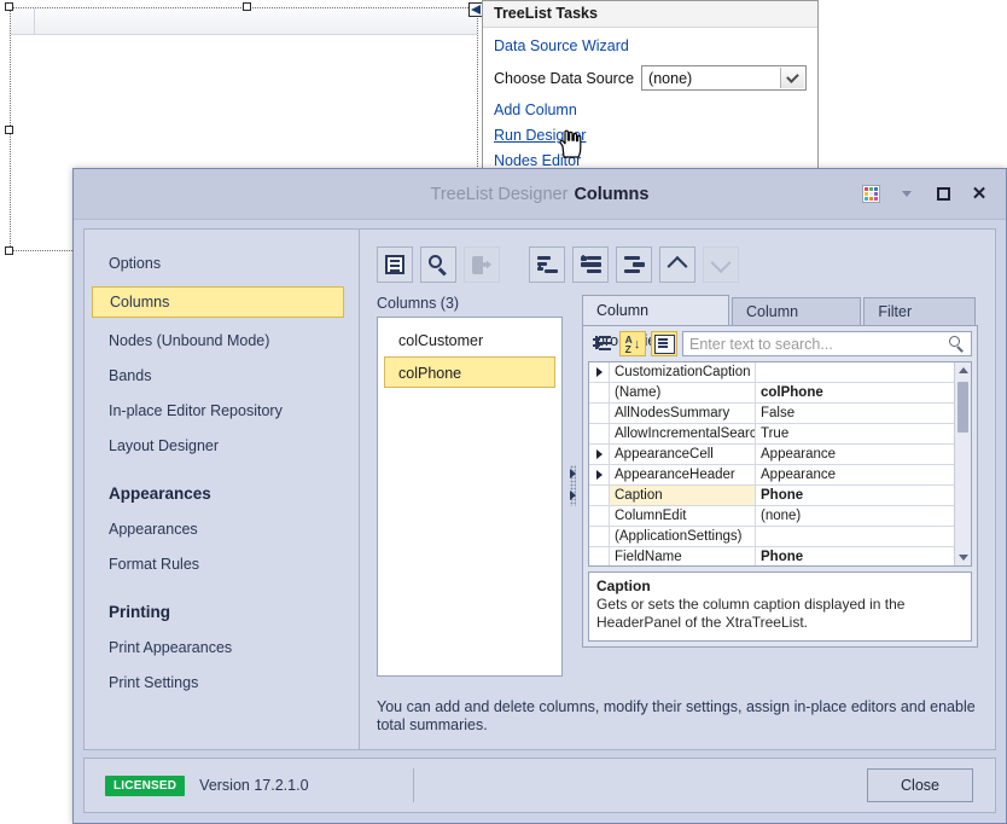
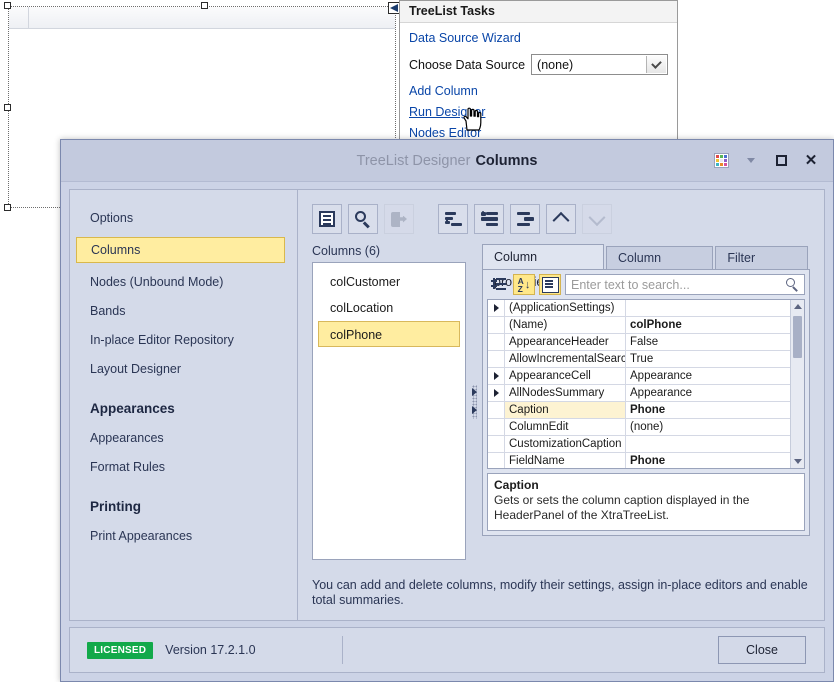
  TreeList Tasks
  Data Source Wizard
  Choose Data Source
  (none)
  Add Column
  Run Desigr
  Nodes Editor
  TreeList Designer
  Columns
  ✕
  Options
  Columns
  Nodes (Unbound Mode)
  Bands
  In-place Editor Repository
  Layout Designer
  Appearances
  Appearances
  Format Rules
  Printing
  Print Appearances
- Print Settings
- Columns (3)
+ Columns (6)
  colCustomer
+ colLocation
  colPhone
  A
  Z
  ↓
  Enter text to search...
- CustomizationCaption
+ (ApplicationSettings)
  (Name)
  colPhone
- AllNodesSummary
+ AppearanceHeader
  False
  AllowIncrementalSearc
  True
  AppearanceCell
  Appearance
- AppearanceHeader
+ AllNodesSummary
  Appearance
  Caption
  Phone
  ColumnEdit
  (none)
- (ApplicationSettings)
+ CustomizationCaption
  FieldName
  Phone
  Caption
  Gets or sets the column caption displayed in the HeaderPanel of the XtraTreeList.
  You can add and delete columns, modify their settings, assign in-place editors and enable total summaries.
  LICENSED
  Version 17.2.1.0
  Close
